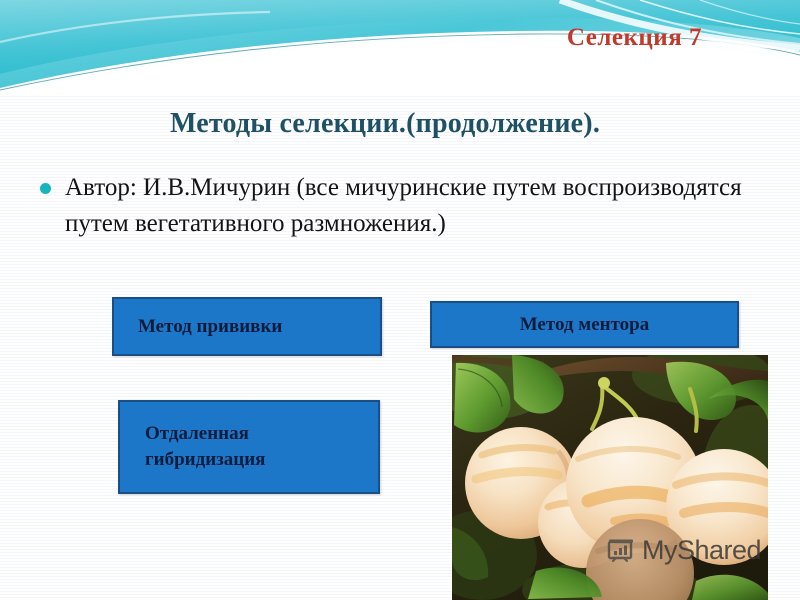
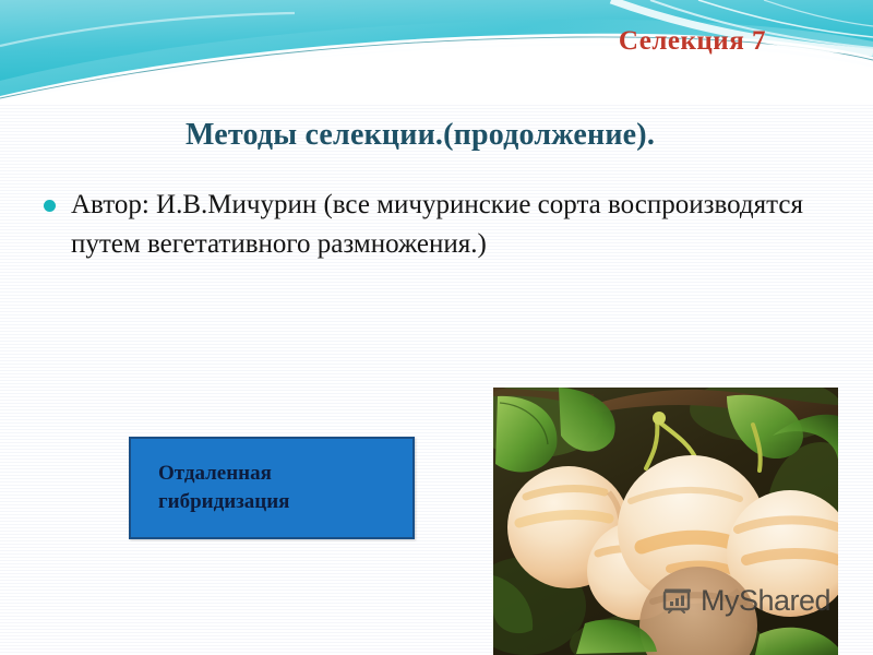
  Селекция 7
  Методы селекции.(продолжение).
- Автор: И.В.Мичурин (все мичуринские путем воспроизводятся путем вегетативного размножения.)
+ Автор: И.В.Мичурин (все мичуринские сорта воспроизводятся путем вегетативного размножения.)
- Метод прививки
- Метод ментора
  Отдаленная
  гибридизация
  MyShared
